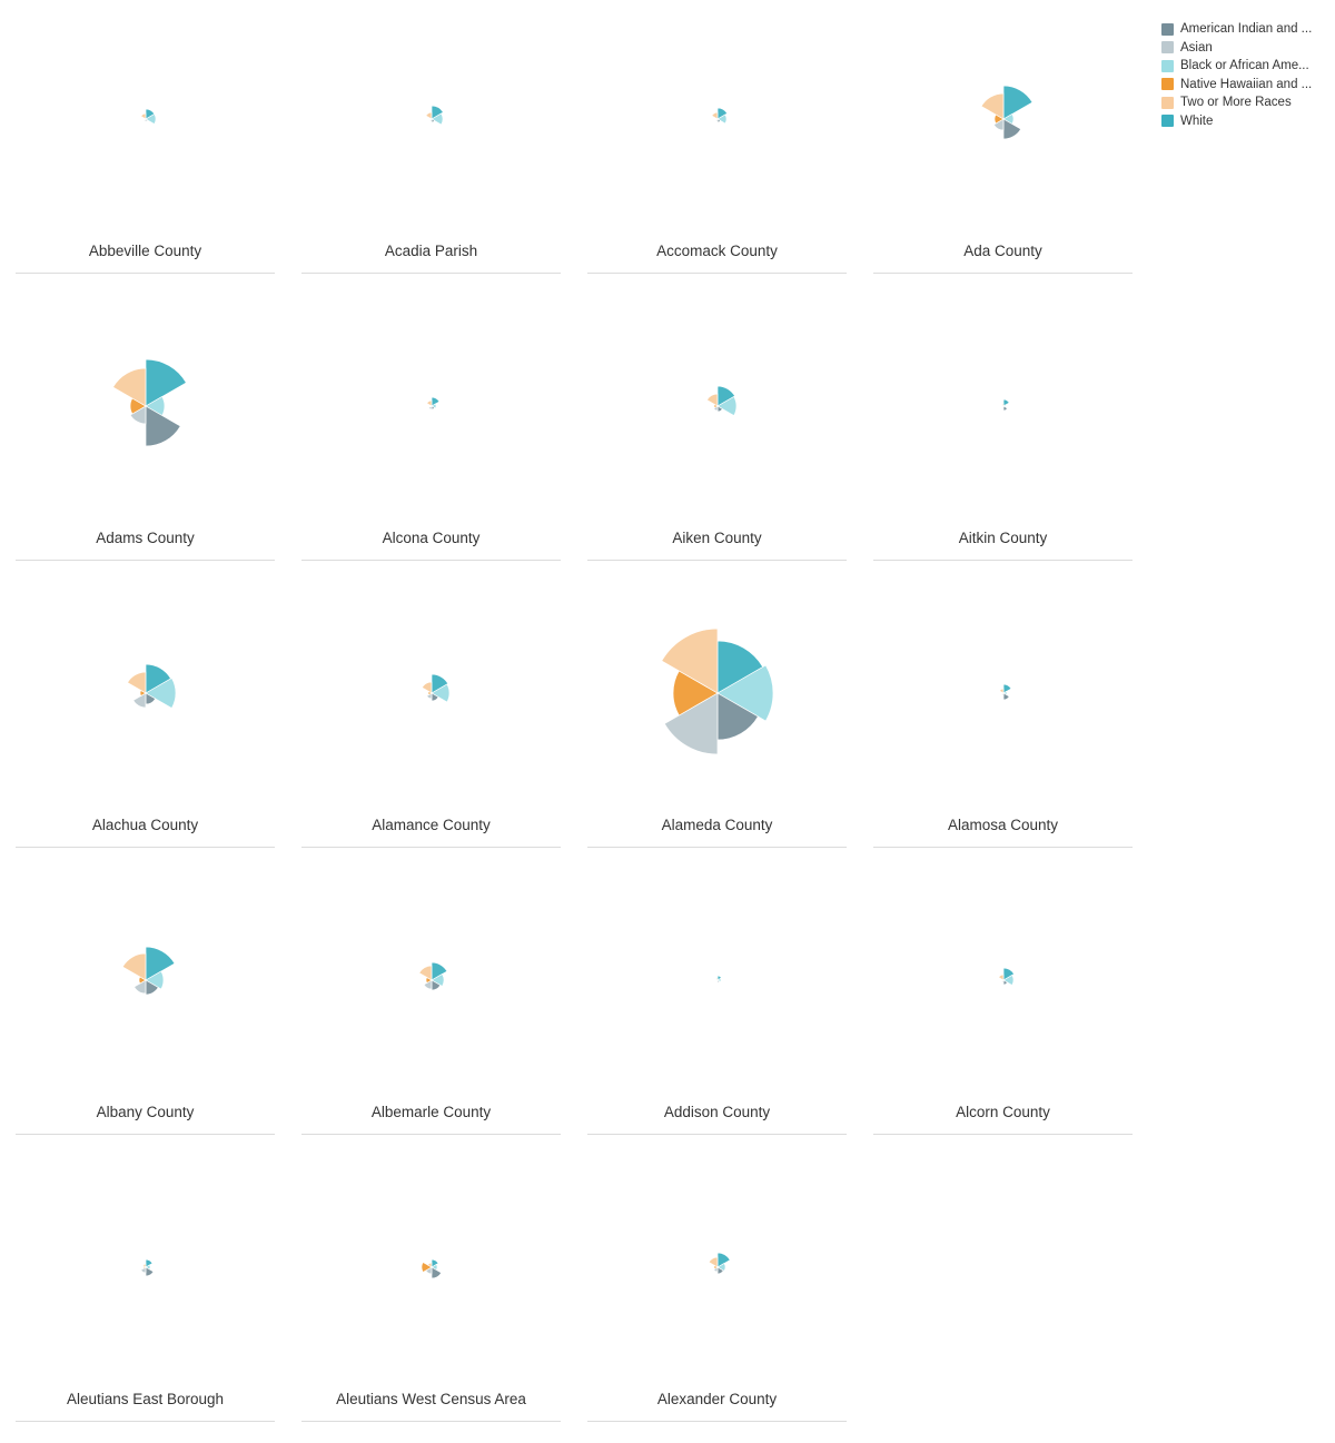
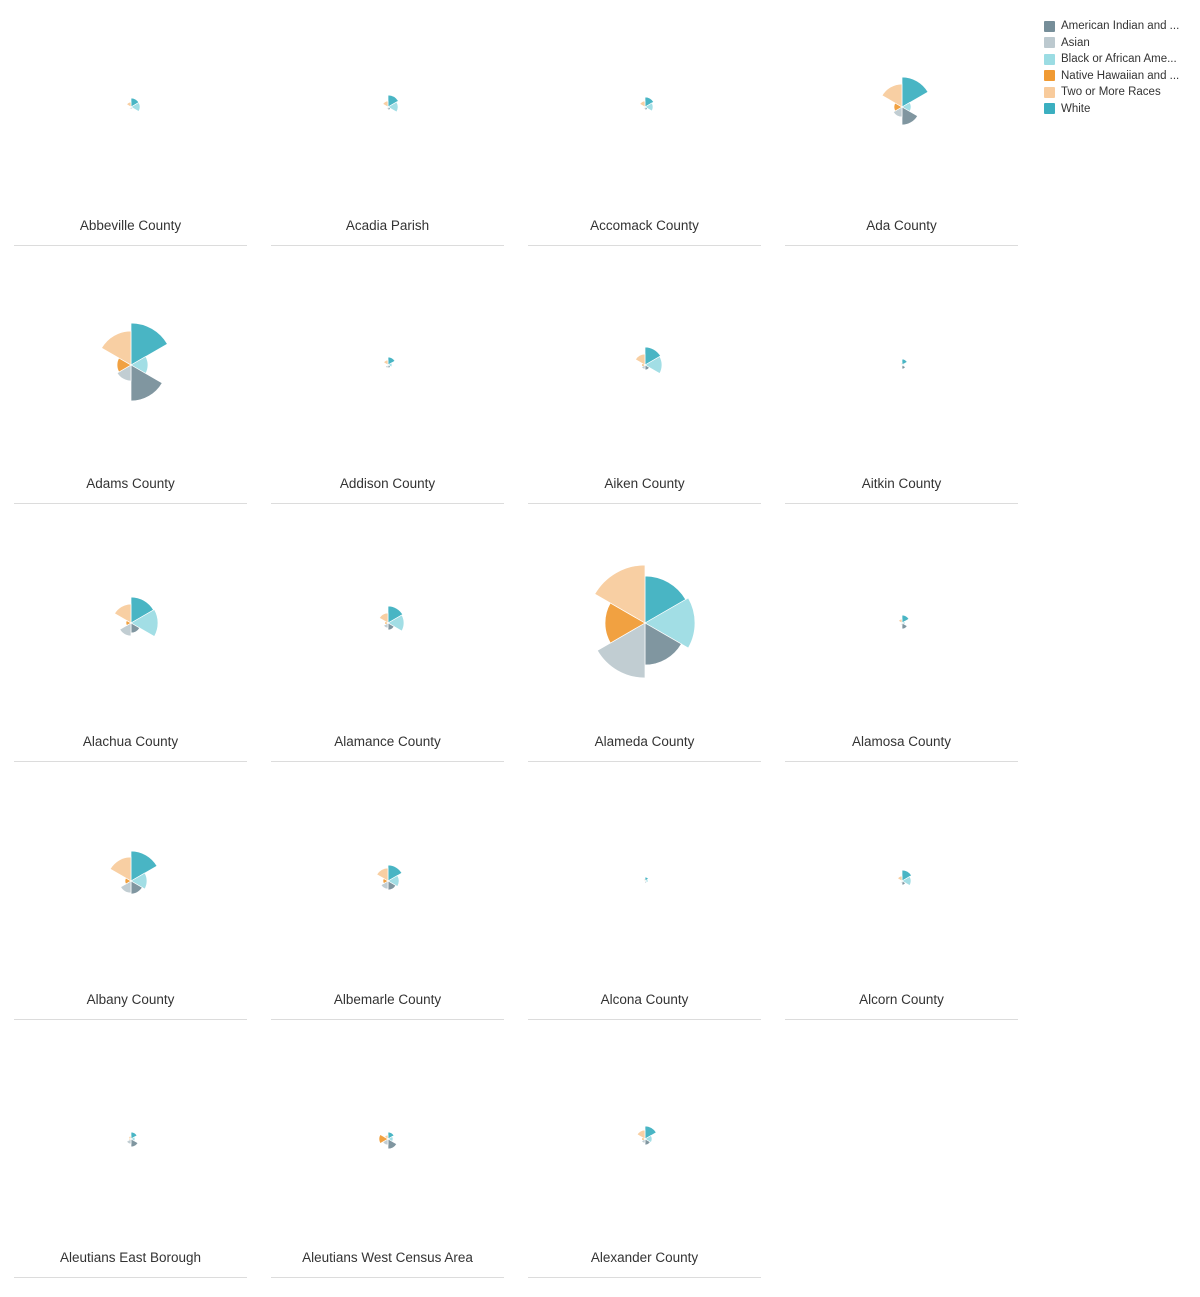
  Abbeville County
  Acadia Parish
  Accomack County
  Ada County
  Adams County
- Alcona County
+ Addison County
  Aiken County
  Aitkin County
  Alachua County
  Alamance County
  Alameda County
  Alamosa County
  Albany County
  Albemarle County
- Addison County
+ Alcona County
  Alcorn County
  Aleutians East Borough
  Aleutians West Census Area
  Alexander County
  American Indian and ...
  Asian
  Black or African Ame...
  Native Hawaiian and ...
  Two or More Races
  White
